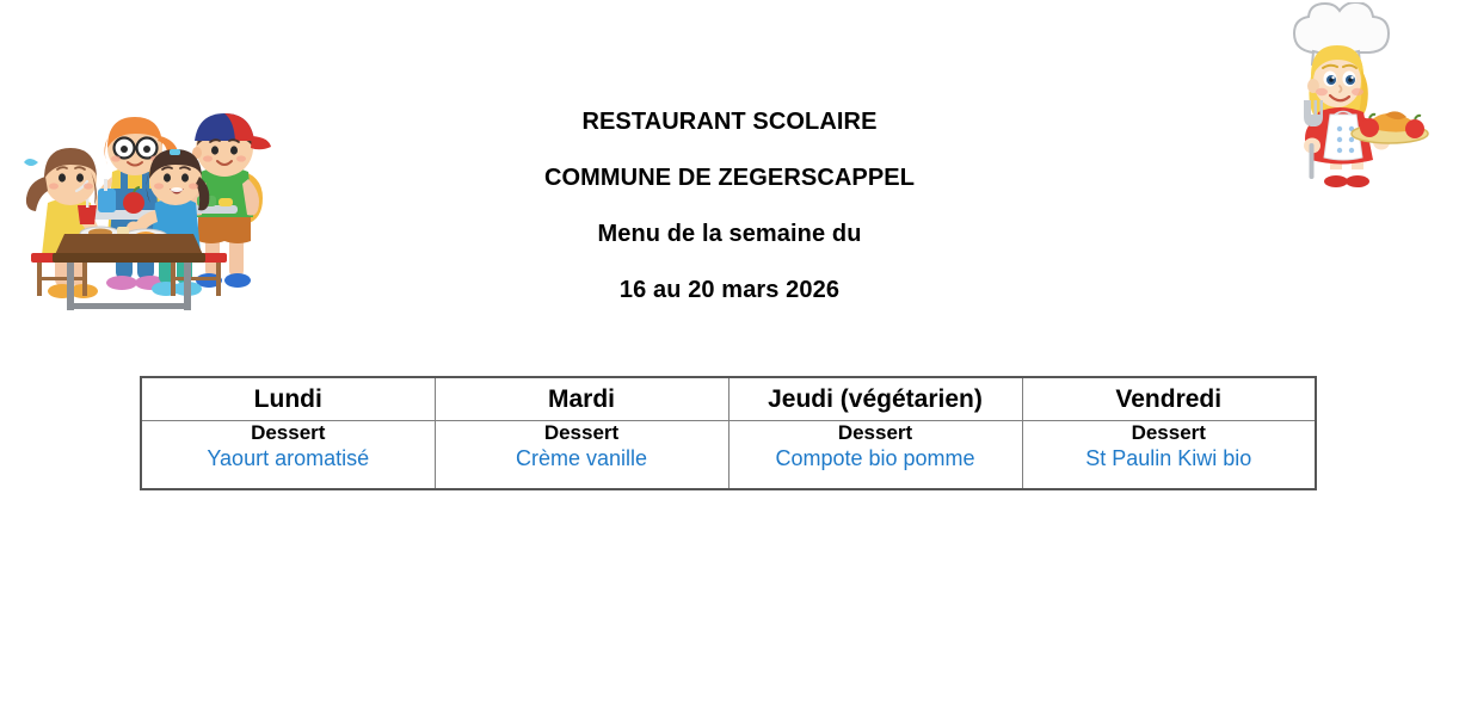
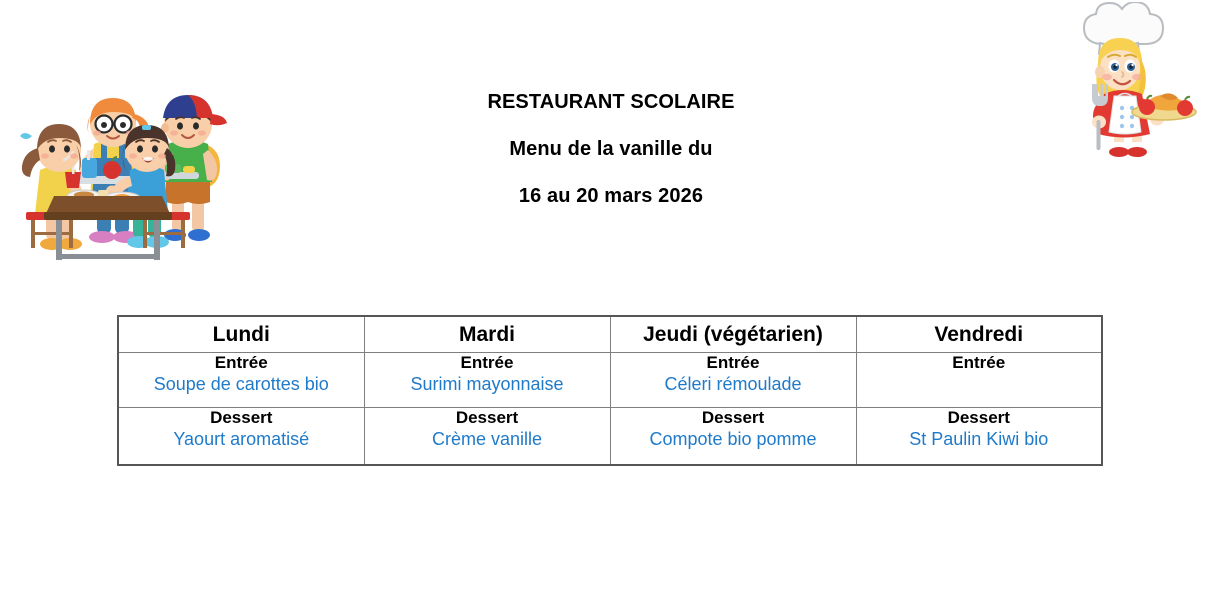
  RESTAURANT SCOLAIRE
- COMMUNE DE ZEGERSCAPPEL
- Menu de la semaine du
+ Menu de la vanille du
  16 au 20 mars 2026
  Lundi	Mardi	Jeudi (végétarien)	Vendredi
+ Entrée Soupe de carottes bio	Entrée Surimi mayonnaise	Entrée Céleri rémoulade	Entrée
  Dessert Yaourt aromatisé	Dessert Crème vanille	Dessert Compote bio pomme	Dessert St Paulin Kiwi bio
